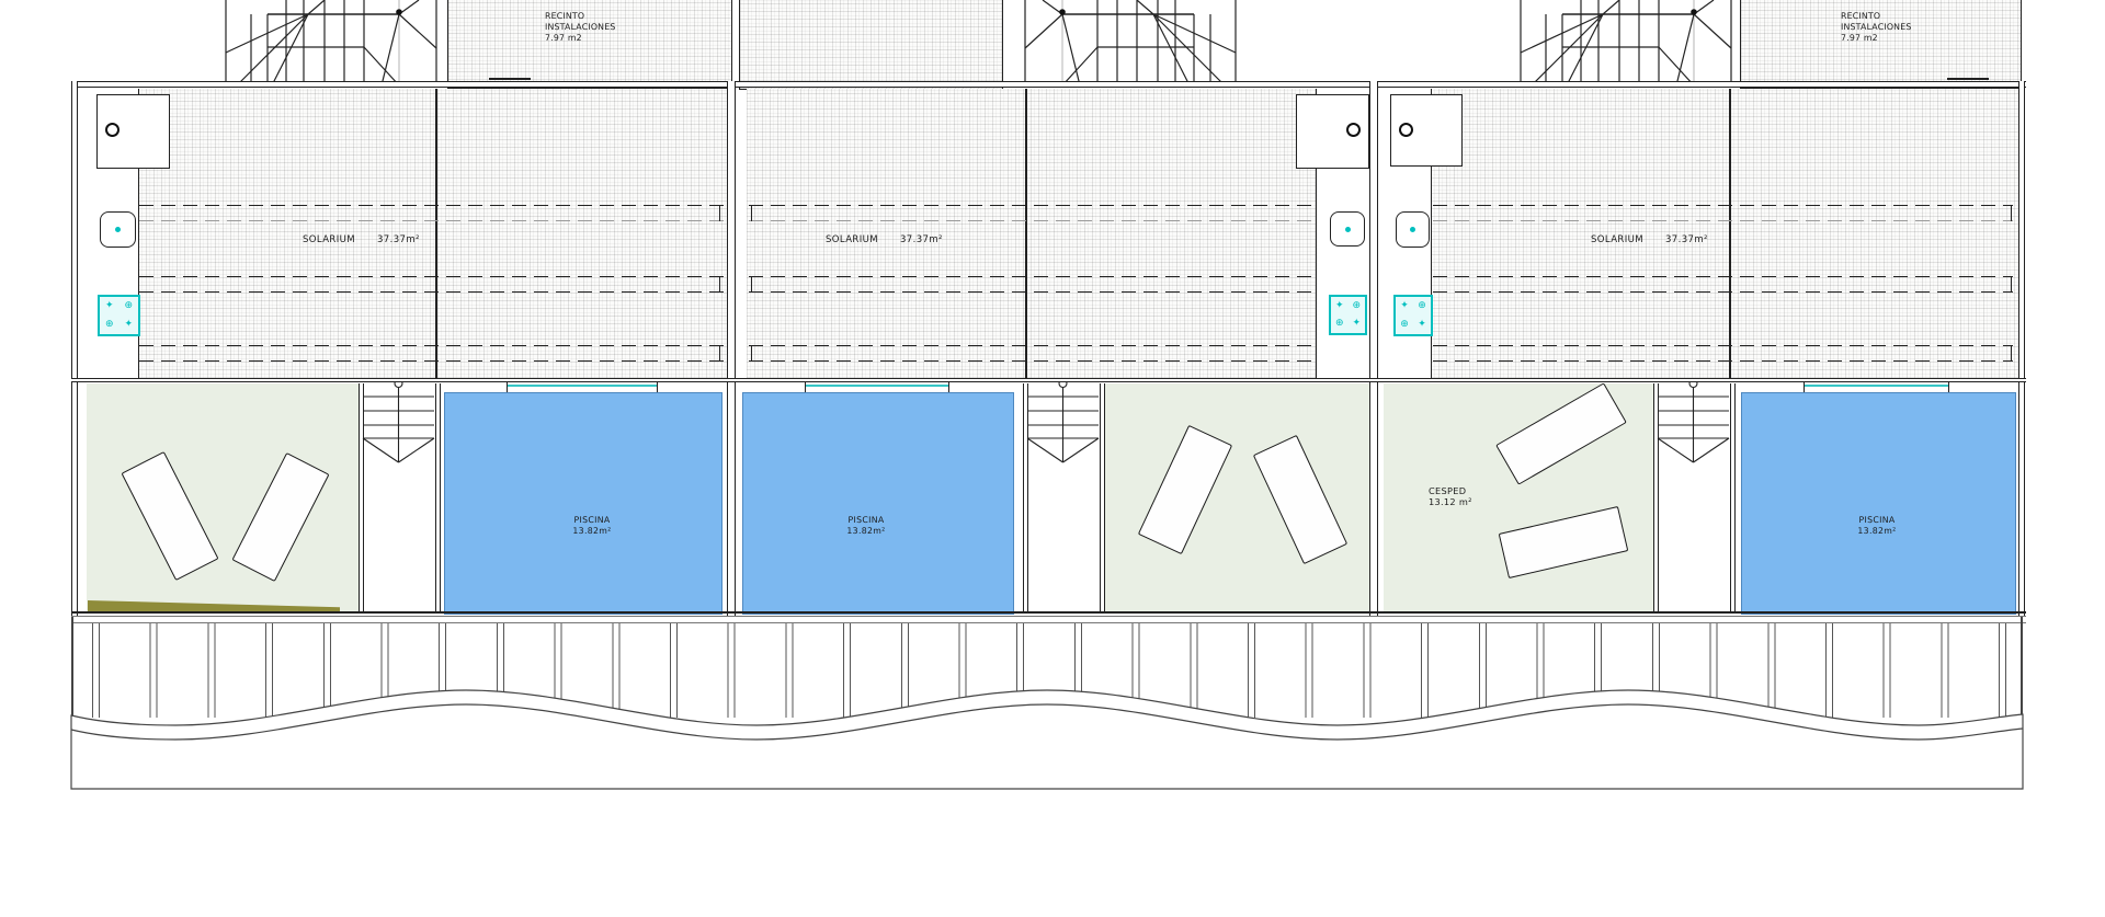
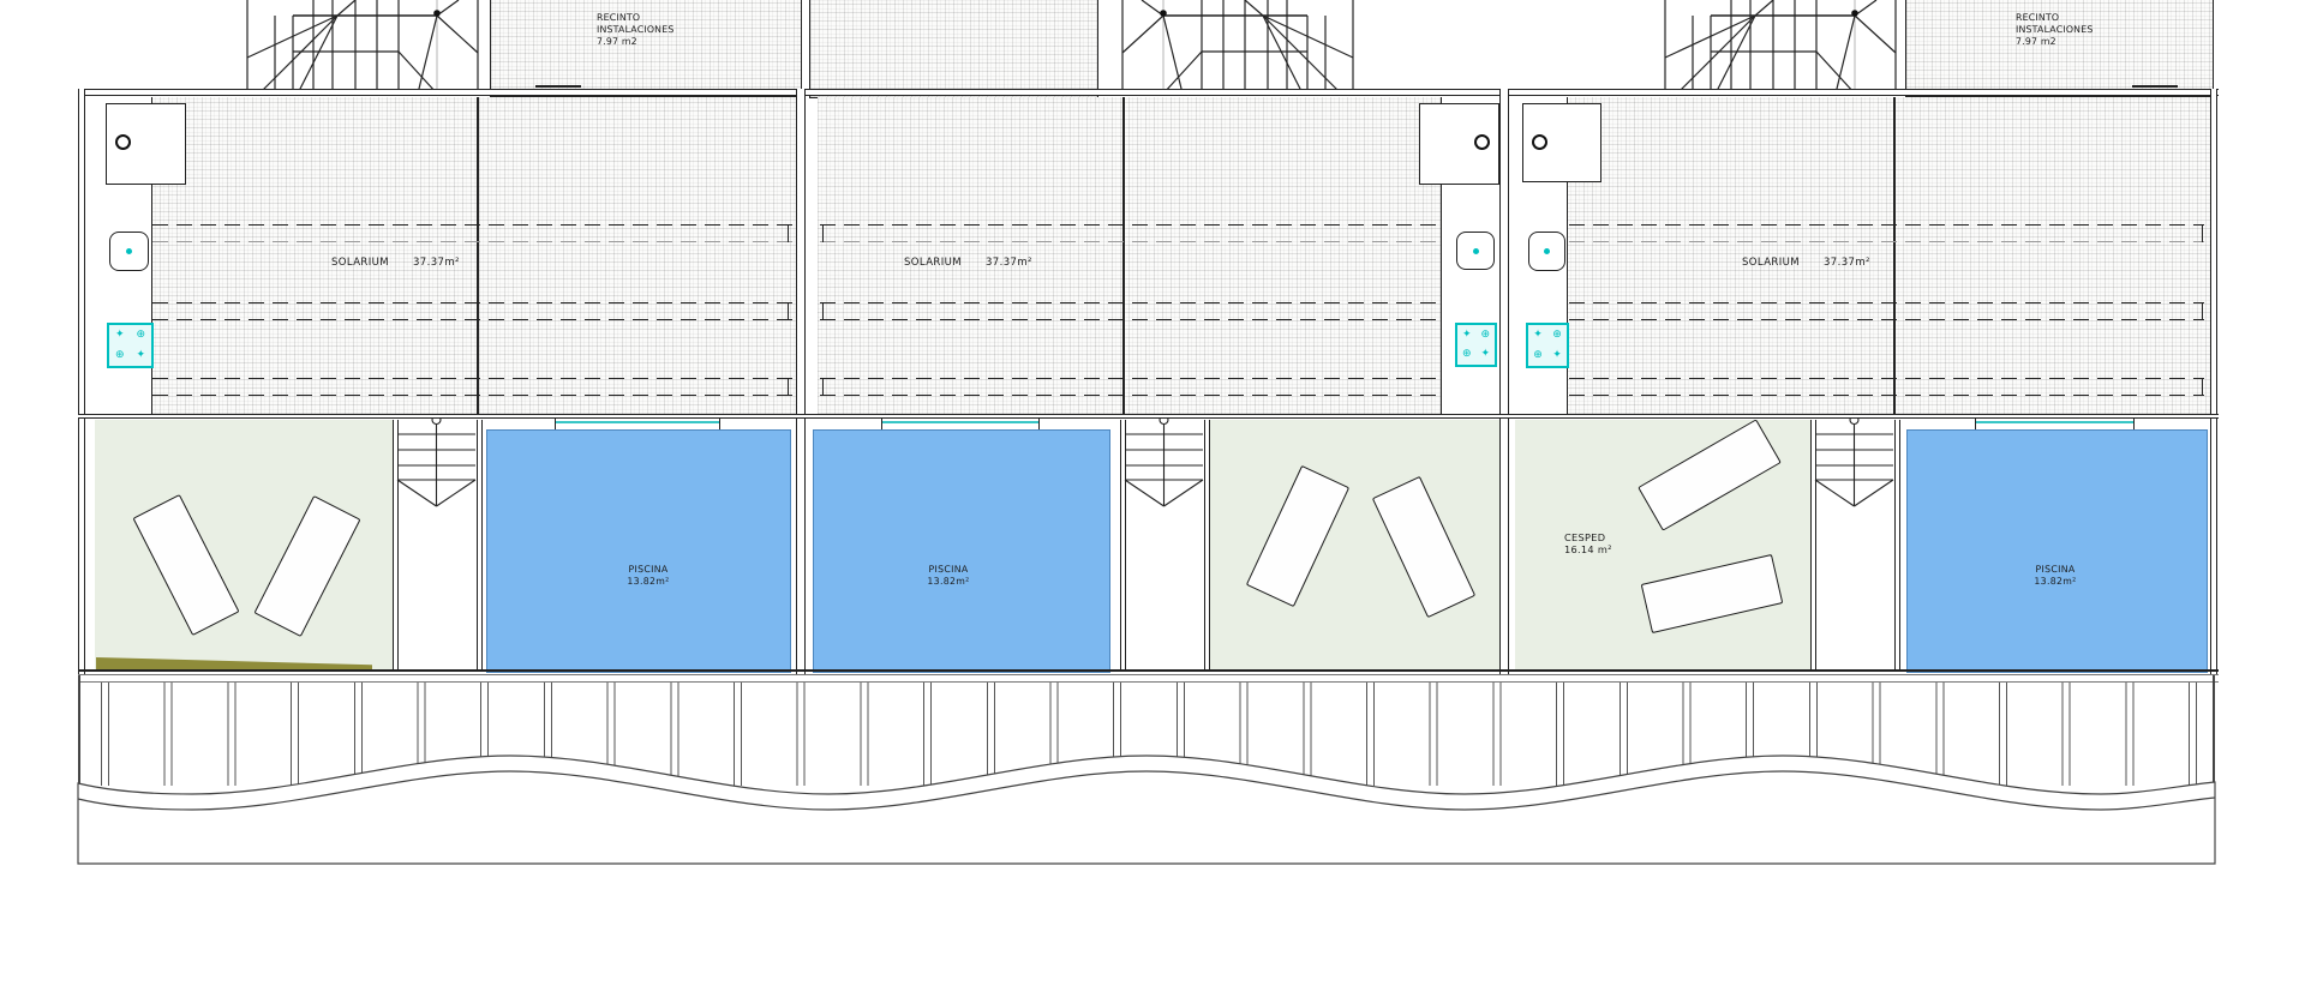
  RECINTO
  INSTALACIONES
  7.97 m2
  RECINTO
  INSTALACIONES
  7.97 m2
  ✦
  ⊕
  ⊕
  ✦
  ✦
  ⊕
  ⊕
  ✦
  ✦
  ⊕
  ⊕
  ✦
  SOLARIUM
  37.37m²
  SOLARIUM
  37.37m²
  SOLARIUM
  37.37m²
  PISCINA
  13.82m²
  PISCINA
  13.82m²
  PISCINA
  13.82m²
  CESPED
- 13.12 m²
+ 16.14 m²
